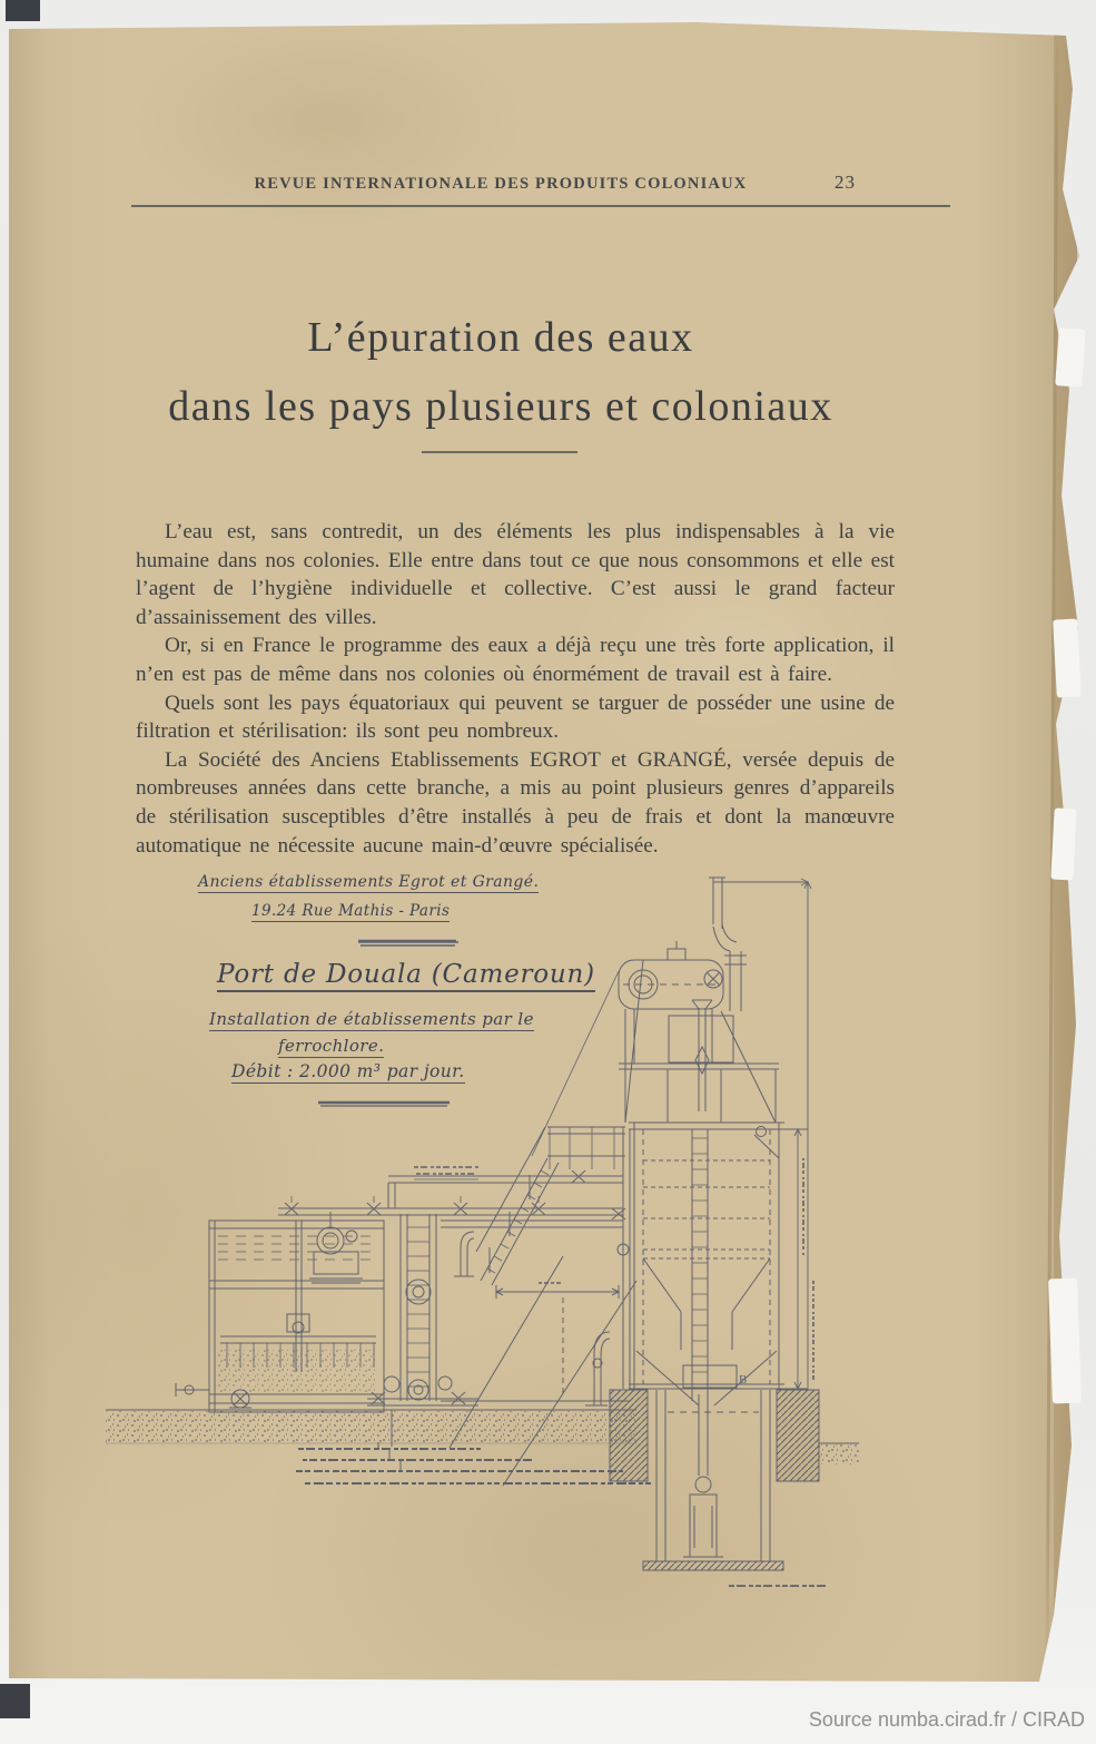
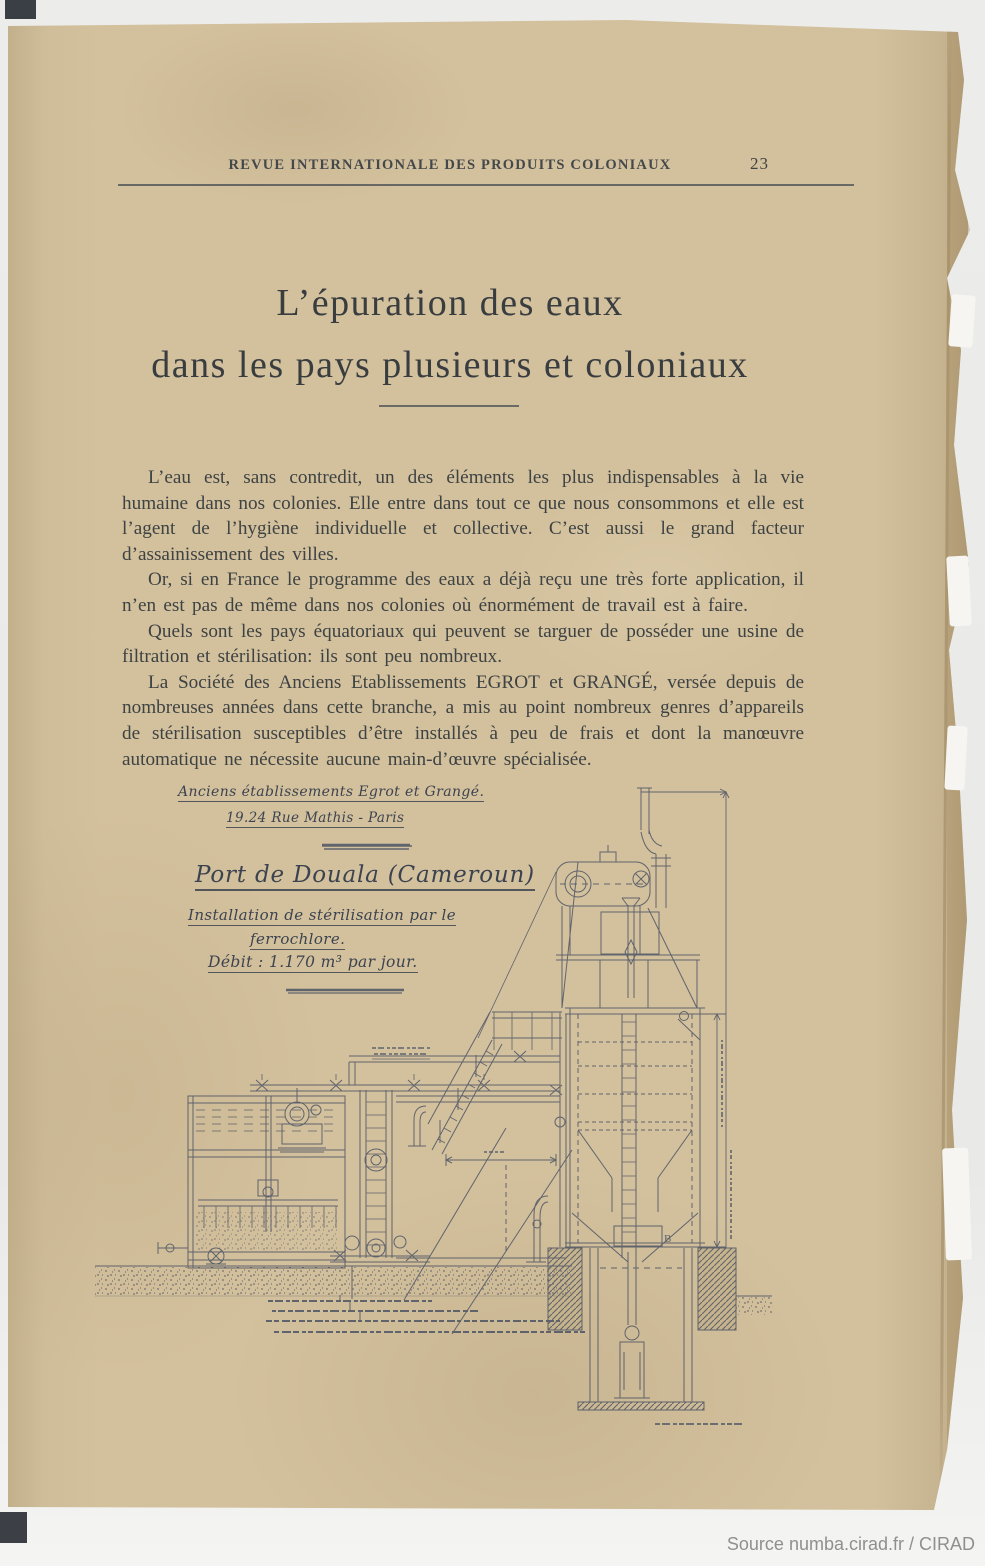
  REVUE INTERNATIONALE DES PRODUITS COLONIAUX
  23
  L’épuration des eaux
  dans les pays plusieurs et coloniaux
  L’eau est, sans contredit, un des éléments les plus indispensables à la vie humaine dans nos colonies. Elle entre dans tout ce que nous consommons et elle est l’agent de l’hygiène individuelle et collective. C’est aussi le grand facteur d’assainissement des villes.
  Or, si en France le programme des eaux a déjà reçu une très forte application, il n’en est pas de même dans nos colonies où énormément de travail est à faire.
  Quels sont les pays équatoriaux qui peuvent se targuer de posséder une usine de filtration et stérilisation: ils sont peu nombreux.
- La Société des Anciens Etablissements EGROT et GRANGÉ, versée depuis de nombreuses années dans cette branche, a mis au point plusieurs genres d’appareils de stérilisation susceptibles d’être installés à peu de frais et dont la manœuvre automatique ne nécessite aucune main-d’œuvre spécialisée.
+ La Société des Anciens Etablissements EGROT et GRANGÉ, versée depuis de nombreuses années dans cette branche, a mis au point nombreux genres d’appareils de stérilisation susceptibles d’être installés à peu de frais et dont la manœuvre automatique ne nécessite aucune main-d’œuvre spécialisée.
  Anciens établissements Egrot et Grangé.
  19.24 Rue Mathis - Paris
  Port de Douala (Cameroun)
- Installation de établissements par le
+ Installation de stérilisation par le
  ferrochlore.
- Débit : 2.000 m³ par jour.
+ Débit : 1.170 m³ par jour.
  B
  Source numba.cirad.fr / CIRAD
